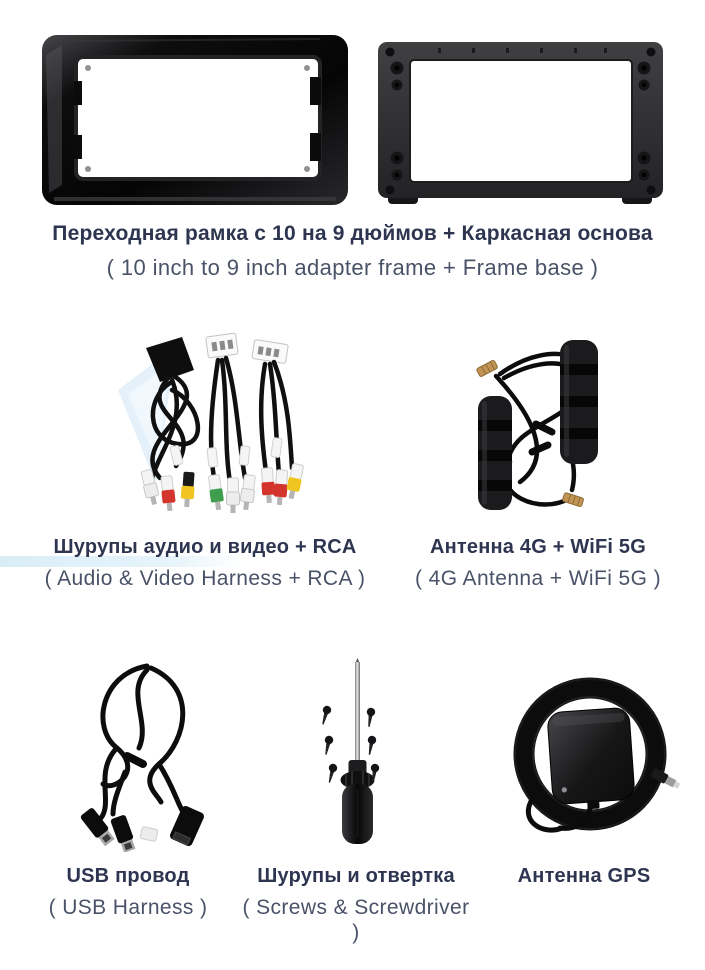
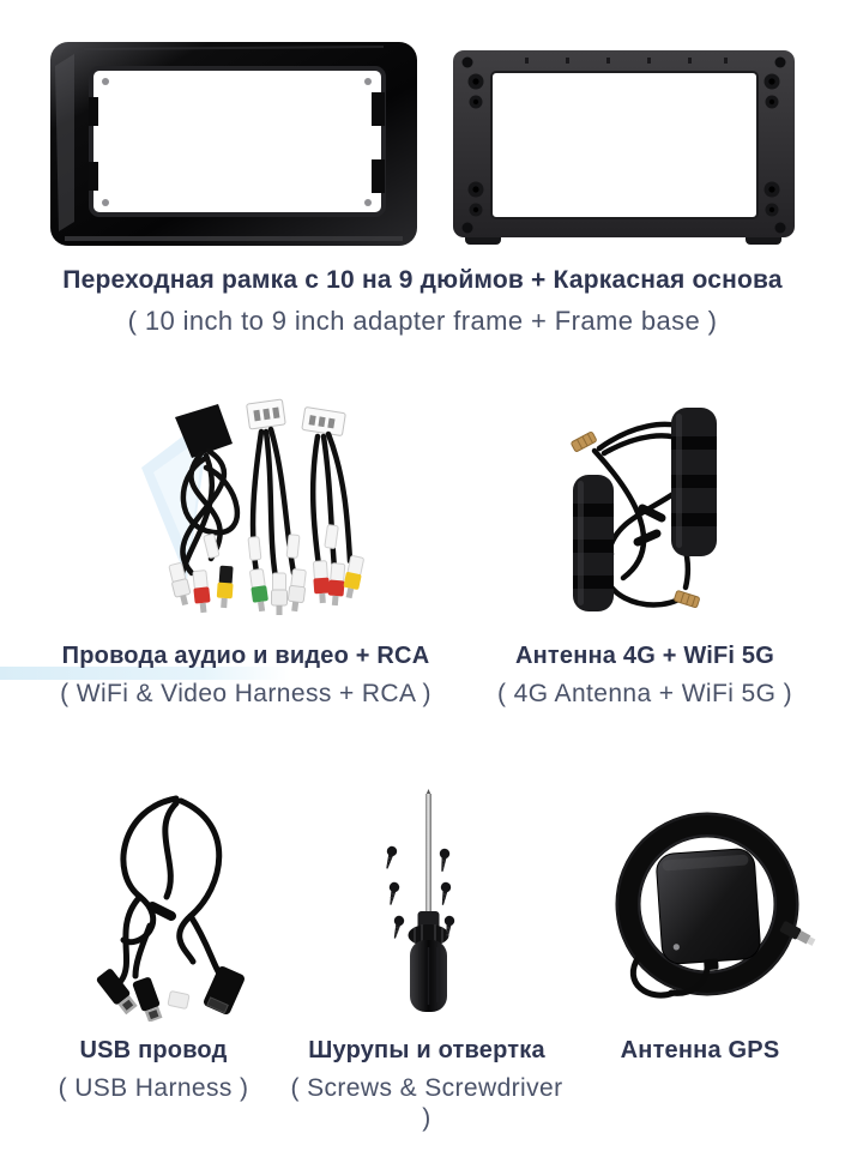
  Переходная рамка с 10 на 9 дюймов + Каркасная основа
  ( 10 inch to 9 inch adapter frame + Frame base )
- Шурупы аудио и видео + RCA
+ Провода аудио и видео + RCA
- ( Audio & Video Harness + RCA )
+ ( WiFi & Video Harness + RCA )
  Антенна 4G + WiFi 5G
  ( 4G Antenna + WiFi 5G )
  USB провод
  ( USB Harness )
  Шурупы и отвертка
  ( Screws & Screwdriver )
  Антенна GPS
